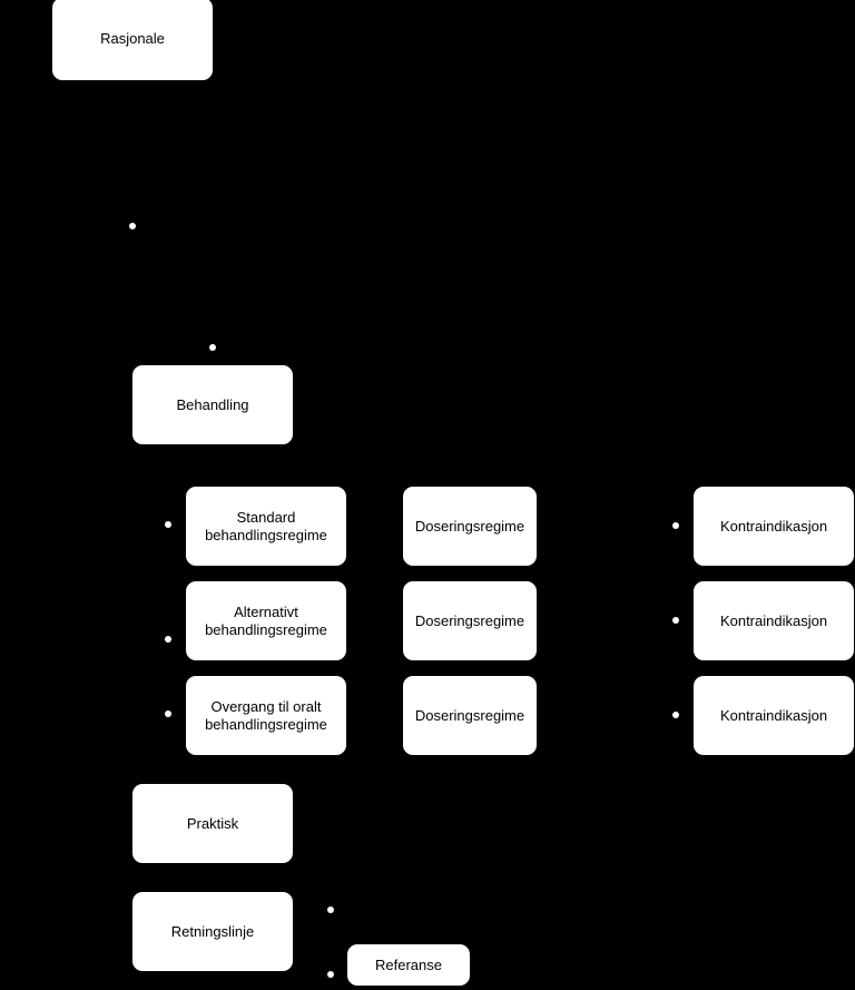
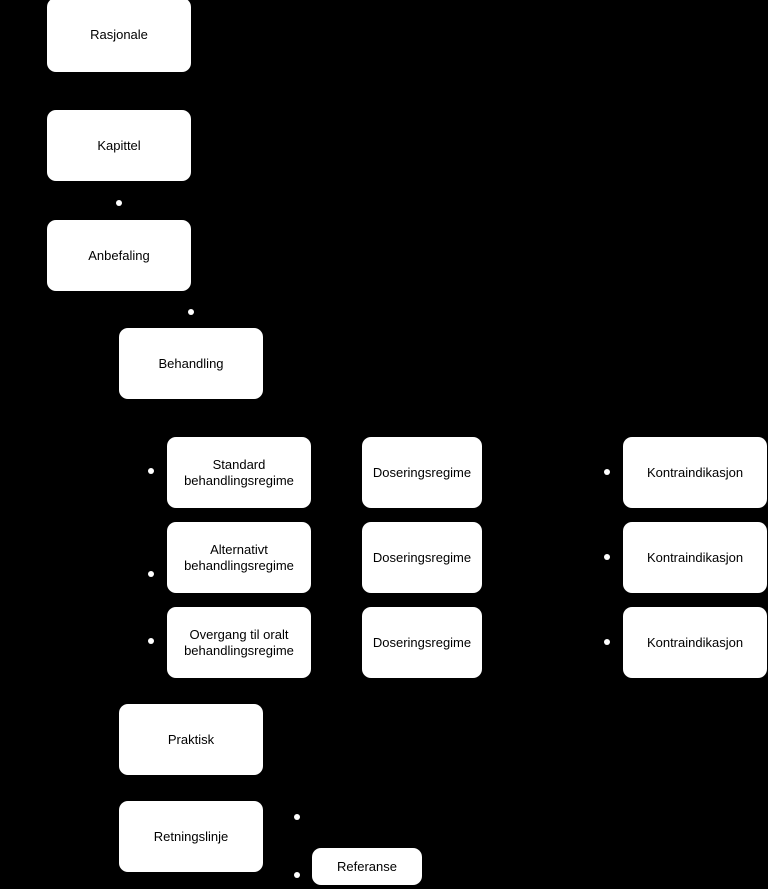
  Rasjonale
+ Kapittel
+ Anbefaling
  Behandling
  Standard
  behandlingsregime
  Alternativt
  behandlingsregime
  Overgang til oralt
  behandlingsregime
  Doseringsregime
  Doseringsregime
  Doseringsregime
  Kontraindikasjon
  Kontraindikasjon
  Kontraindikasjon
  Praktisk
  Retningslinje
  Referanse
